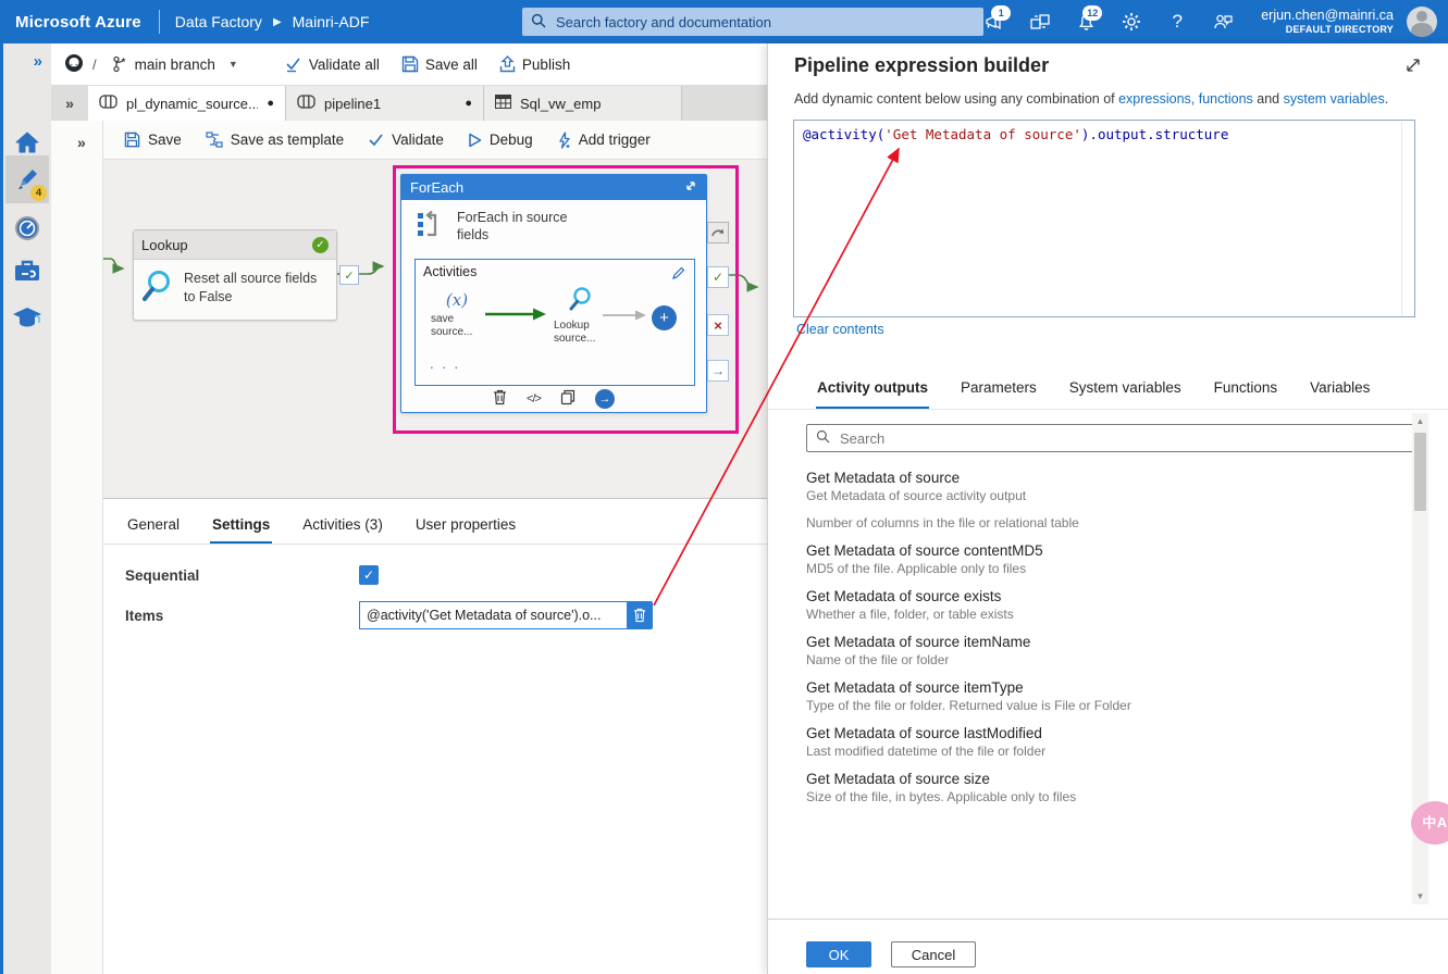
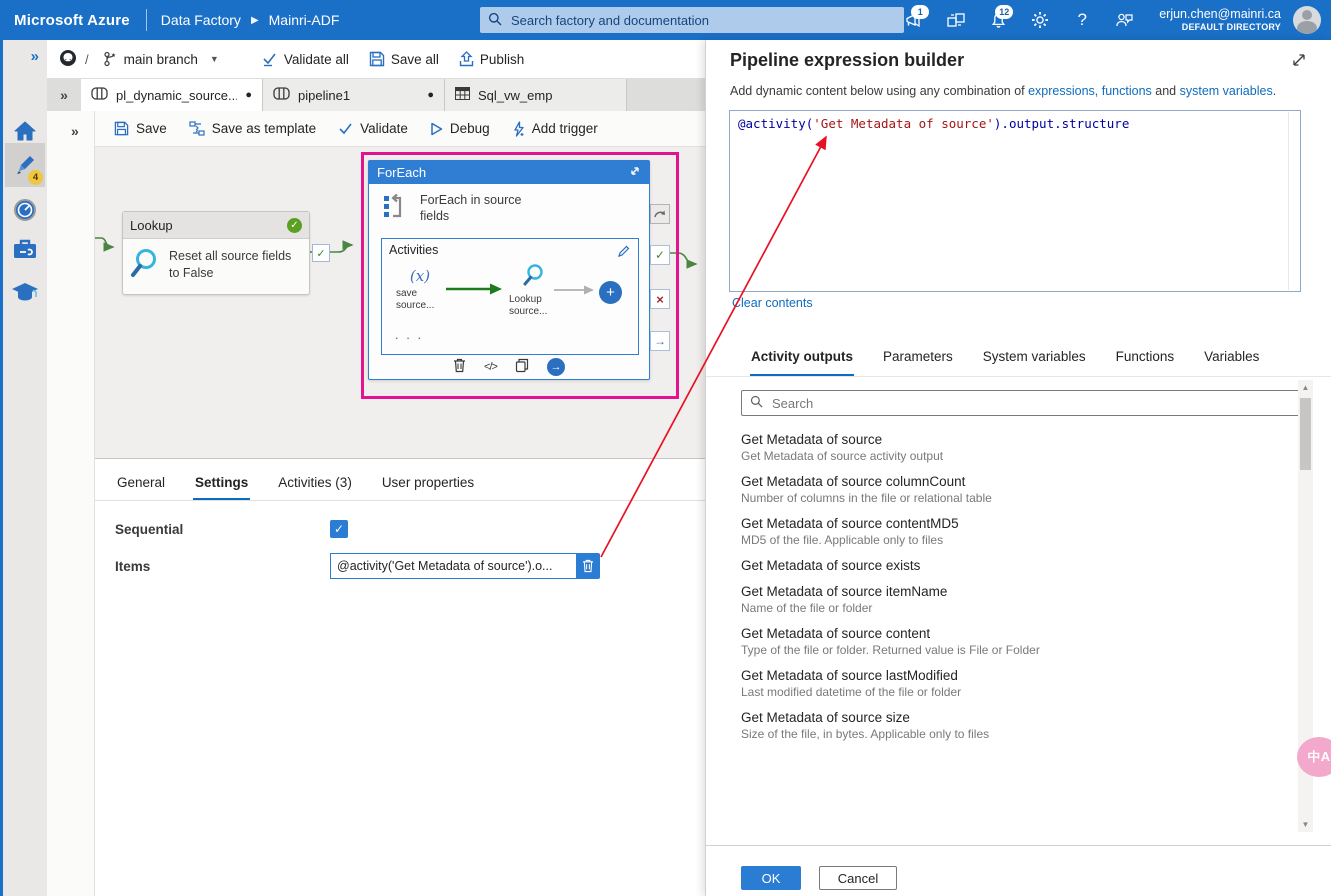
  Microsoft Azure
  Data Factory
  ▶
  Mainri-ADF
  Search factory and documentation
  1
  12
  ?
  erjun.chen@mainri.ca
  DEFAULT DIRECTORY
  »
  4
  /
  main branch
  ▼
  Validate all
  Save all
  Publish
  »
  pl_dynamic_source...
  ●
  pipeline1
  ●
  Sql_vw_emp
  »
  Save
  Save as template
  Validate
  Debug
  Add trigger
  Lookup
  ✓
  Reset all source fields to False
  ✓
  ForEach
  ForEach in source fields
  Activities
  (x)
  save source...
  Lookup source...
  +
  . . .
  </>
  →
  ✓
  ×
  →
  General
  Settings
  Activities (3)
  User properties
  Sequential
  ✓
  Items
  @activity('Get Metadata of source').o...
  Pipeline expression builder
  Add dynamic content below using any combination of expressions, functions and system variables.
  @activity('Get Metadata of source').output.structure
  lear contents
  Activity outputs
  Parameters
  System variables
  Functions
  Variables
  Search
  Get Metadata of source
  Get Metadata of source activity output
+ Get Metadata of source columnCount
  Number of columns in the file or relational table
  Get Metadata of source contentMD5
  MD5 of the file. Applicable only to files
  Get Metadata of source exists
- Whether a file, folder, or table exists
  Get Metadata of source itemName
  Name of the file or folder
- Get Metadata of source itemType
+ Get Metadata of source content
  Type of the file or folder. Returned value is File or Folder
  Get Metadata of source lastModified
  Last modified datetime of the file or folder
  Get Metadata of source size
  Size of the file, in bytes. Applicable only to files
  ▲
  ▼
  OK
  Cancel
  中A
